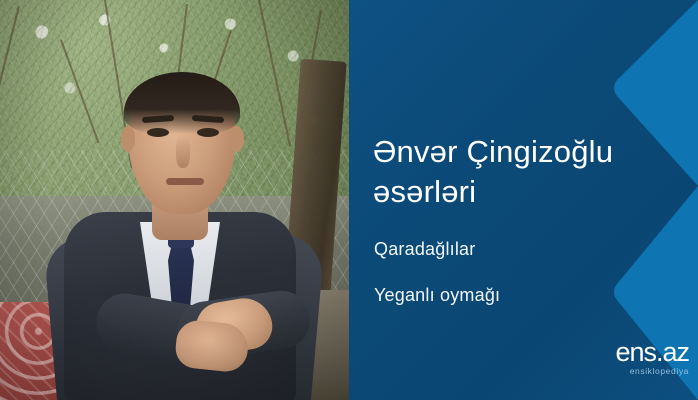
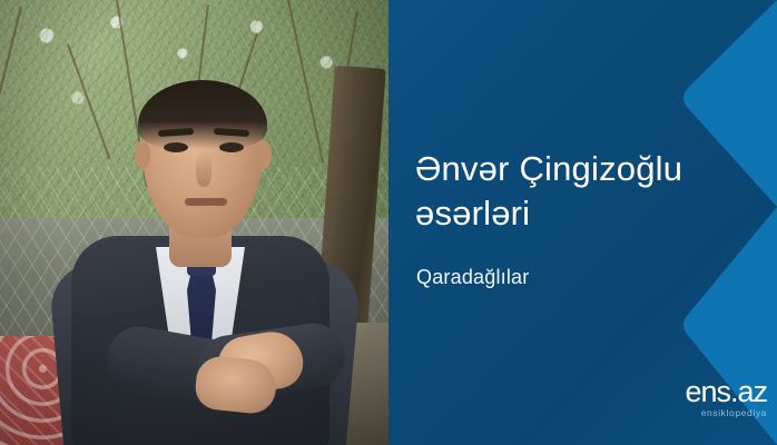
  Ənvər Çingizoğlu
  əsərləri
  Qaradağlılar
- Yeganlı oymağı
  ens.az
  ensiklopediya
